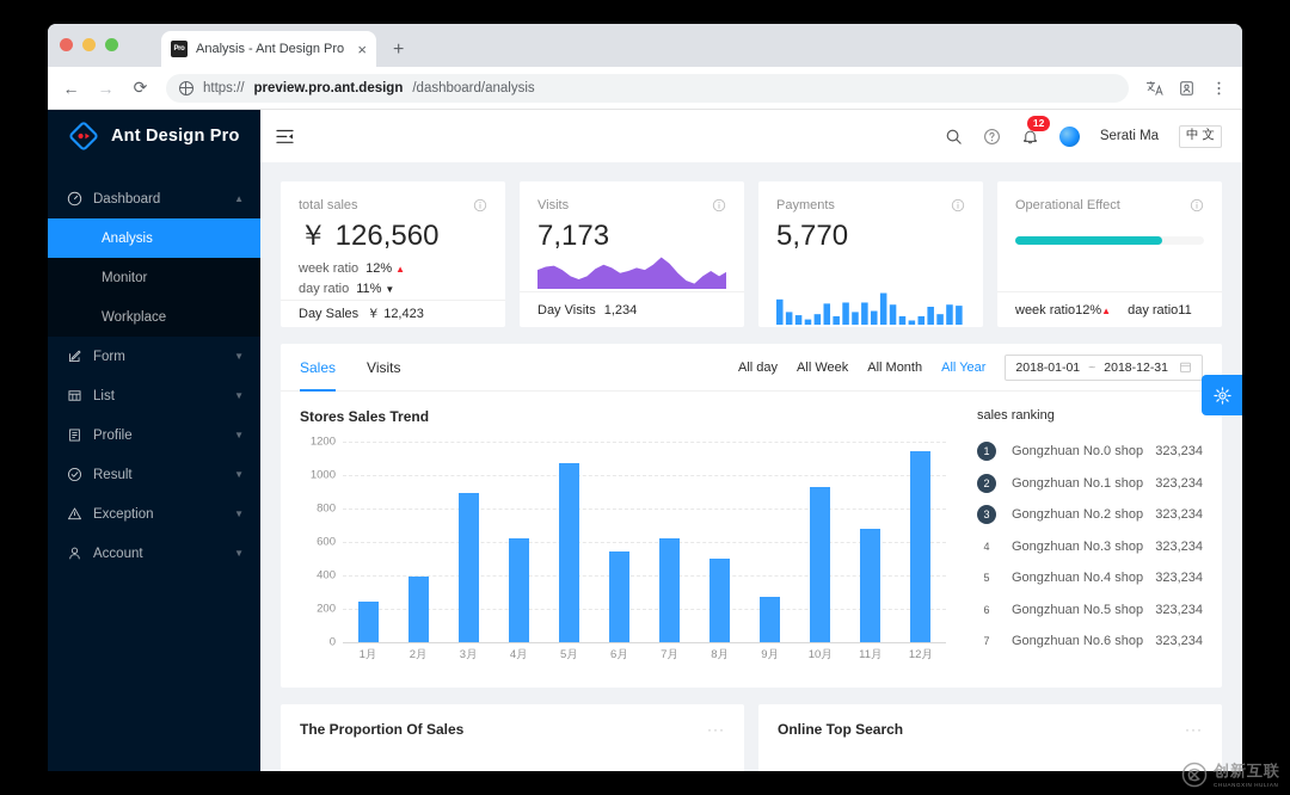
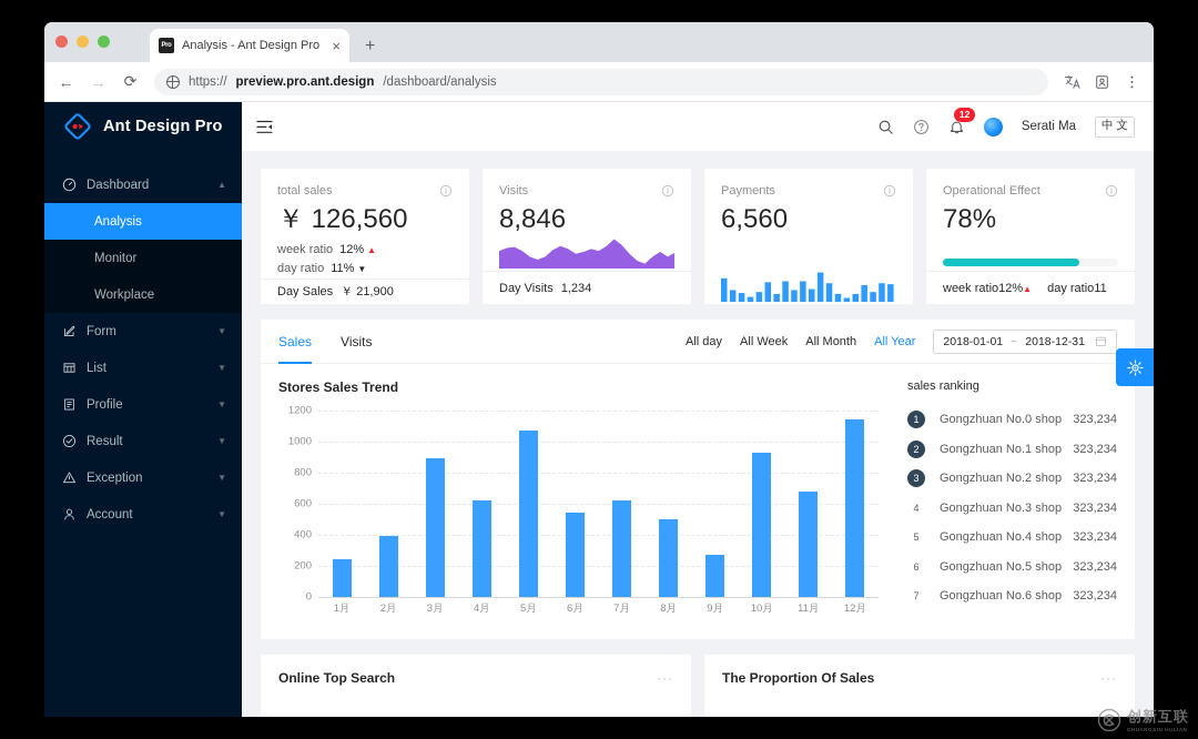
  Analysis - Ant Design Pro
  ×
  +
  ←
  →
  ⟳
  https://
  preview.pro.ant.design
  /dashboard/analysis
  Ant Design Pro
  Dashboard
  ▲
  Analysis
  Monitor
  Workplace
  Form
  ▼
  List
  ▼
  Profile
  ▼
  Result
  ▼
  Exception
  ▼
  Account
  ▼
  12
  Serati Ma
  中 文
  total sales
  ￥ 126,560
  week ratio 12% ▲
  day ratio 11% ▼
  Day Sales
- ￥ 12,423
+ ￥ 21,900
  Visits
- 7,173
+ 8,846
  Day Visits
  1,234
  Payments
- 5,770
+ 6,560
  Operational Effect
+ 78%
  week ratio12%▲
  day ratio11
  Sales
  Visits
  All day
  All Week
  All Month
  All Year
  2018-01-01
  ~
  2018-12-31
  Stores Sales Trend
  0
  200
  400
  600
  800
  1000
  1200
  1月
  2月
  3月
  4月
  5月
  6月
  7月
  8月
  9月
  10月
  11月
  12月
  sales ranking
  1
  Gongzhuan No.0 shop
  323,234
  2
  Gongzhuan No.1 shop
  323,234
  3
  Gongzhuan No.2 shop
  323,234
  4
  Gongzhuan No.3 shop
  323,234
  5
  Gongzhuan No.4 shop
  323,234
  6
  Gongzhuan No.5 shop
  323,234
  7
  Gongzhuan No.6 shop
  323,234
- The Proportion Of Sales
+ Online Top Search
  ···
- Online Top Search
+ The Proportion Of Sales
  ···
  创新互联
